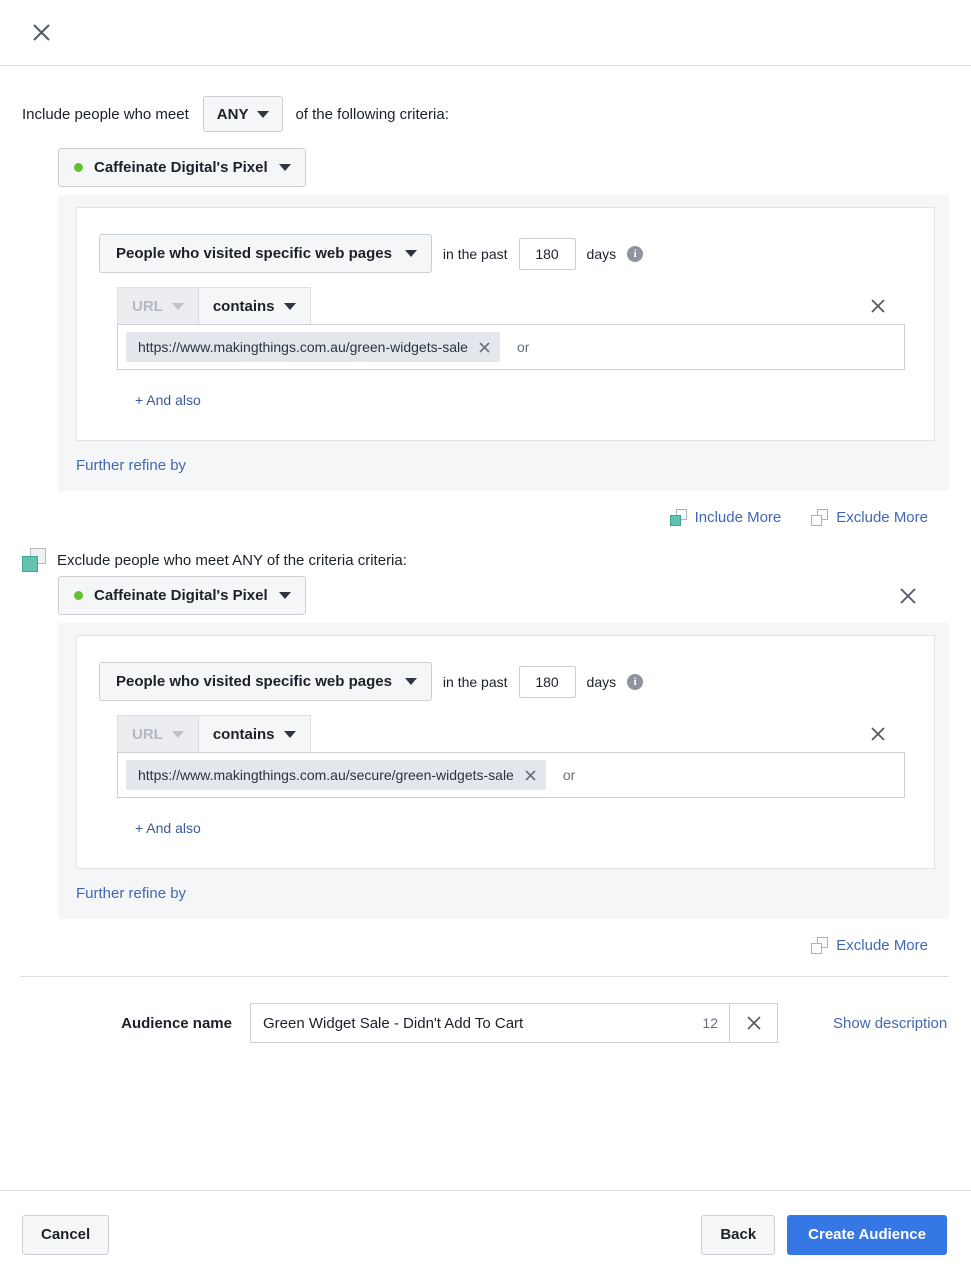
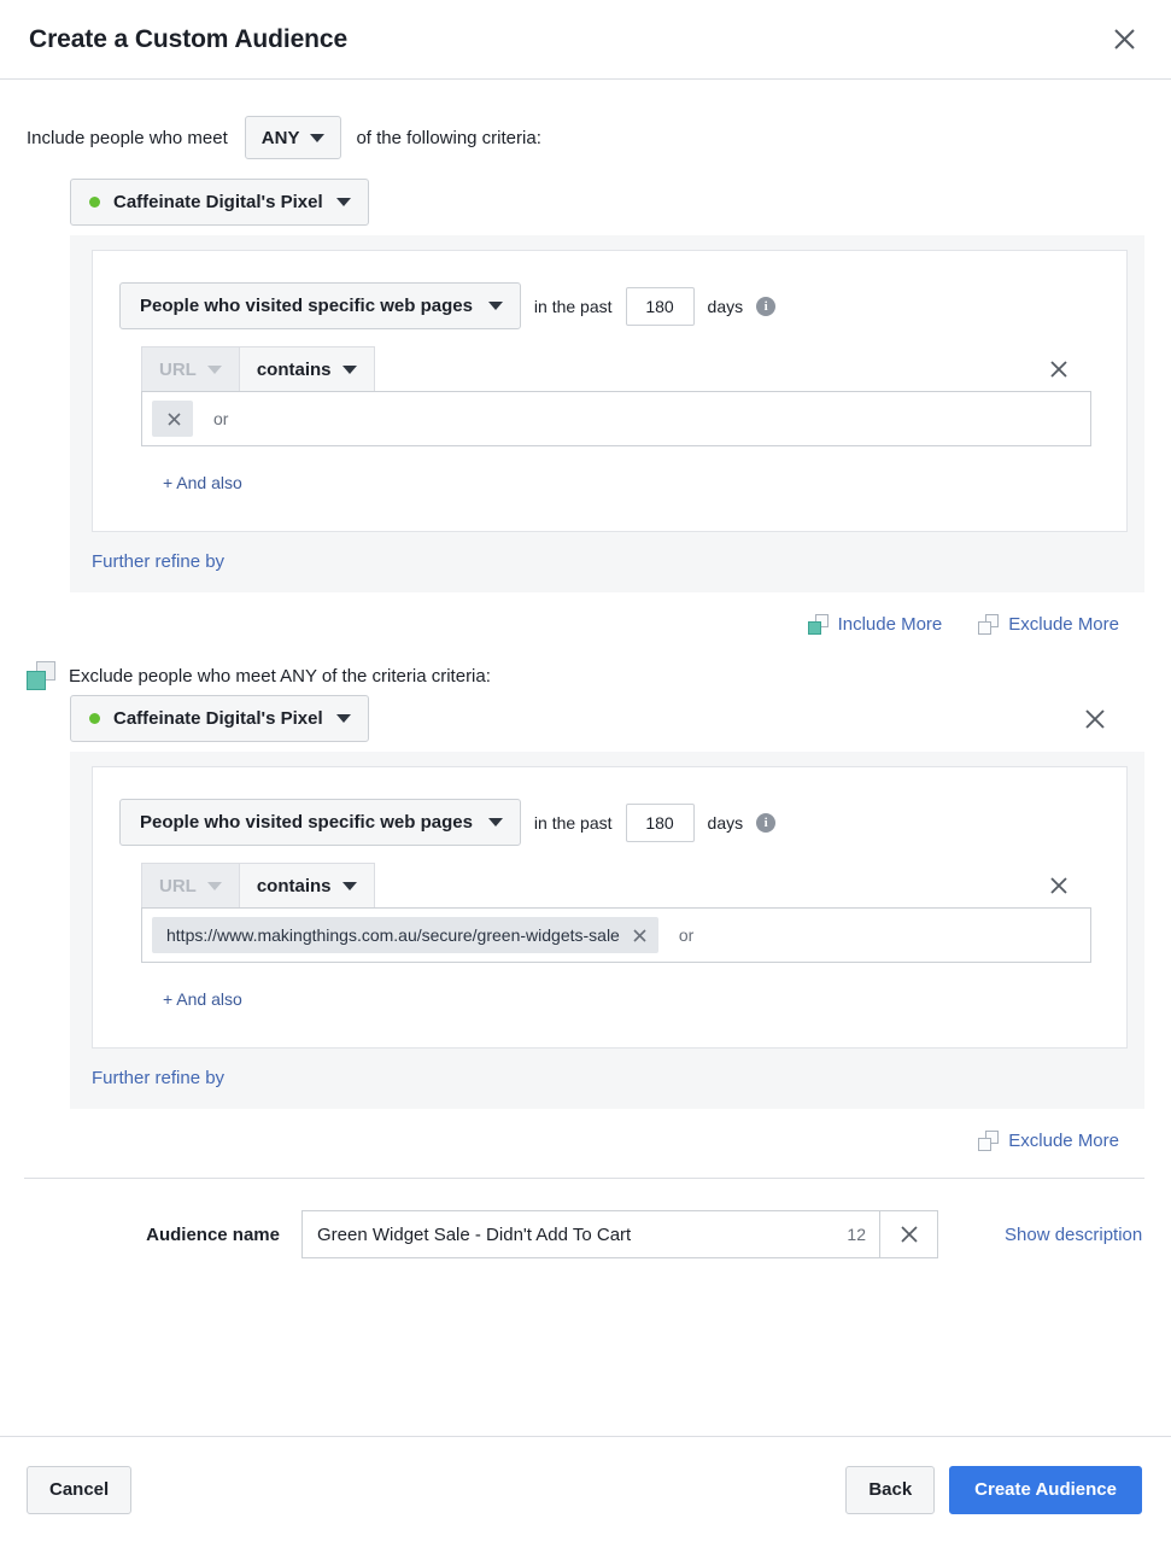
+ Create a Custom Audience
  Include people who meet
  ANY
  of the following criteria:
  Caffeinate Digital's Pixel
  People who visited specific web pages
  in the past
  180
  days
  i
  URL
  contains
- https://www.makingthings.com.au/green-widgets-sale
  or
  + And also
  Further refine by
  Include More
  Exclude More
  Exclude people who meet ANY of the criteria criteria:
  Caffeinate Digital's Pixel
  People who visited specific web pages
  in the past
  180
  days
  i
  URL
  contains
  https://www.makingthings.com.au/secure/green-widgets-sale
  or
  + And also
  Further refine by
  Exclude More
  Audience name
  Green Widget Sale - Didn't Add To Cart
  12
  Show description
  Cancel
  Back
  Create Audience
